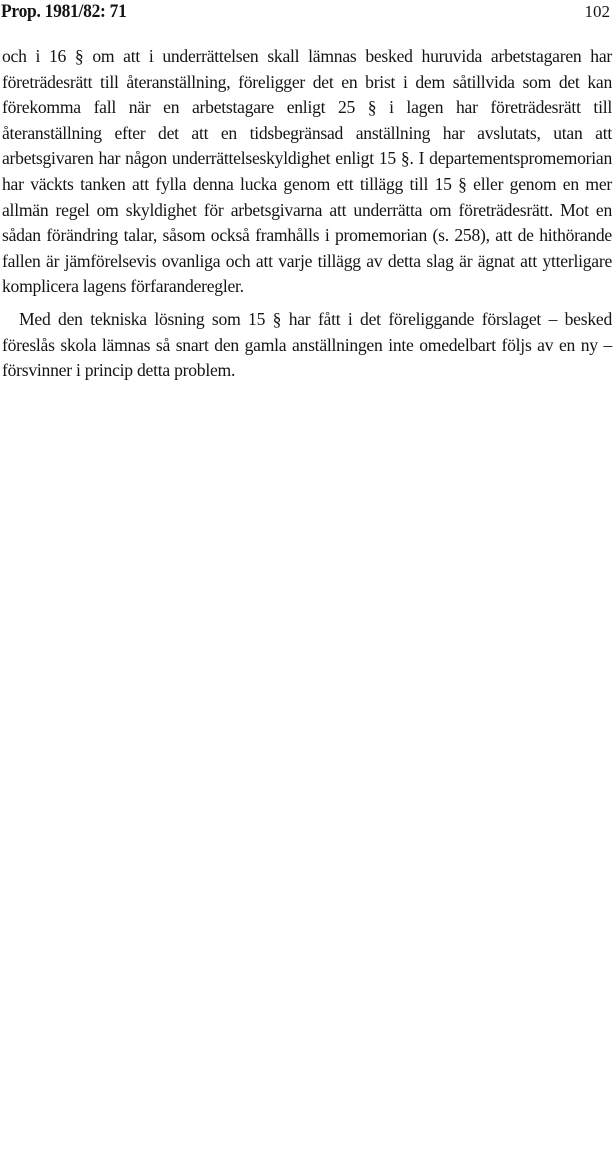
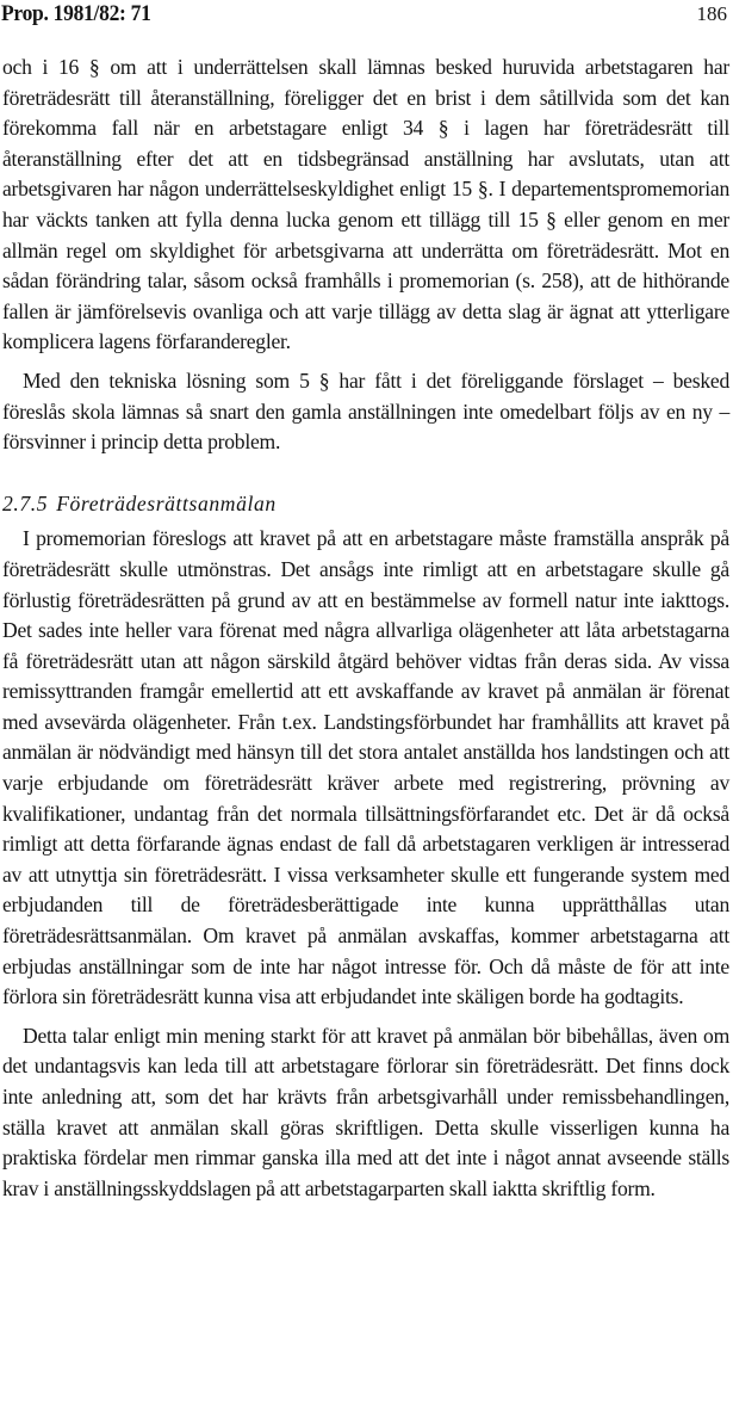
  Prop. 1981/82: 71
- 102
+ 186
- och i 16 § om att i underrättelsen skall lämnas besked huruvida arbetstagaren har företrädesrätt till återanställning, föreligger det en brist i dem såtillvida som det kan förekomma fall när en arbetstagare enligt 25 § i lagen har företrädesrätt till återanställning efter det att en tidsbegränsad anställning har avslutats, utan att arbetsgivaren har någon underrättelseskyldighet enligt 15 §. I departementspromemorian har väckts tanken att fylla denna lucka genom ett tillägg till 15 § eller genom en mer allmän regel om skyldighet för arbetsgivarna att underrätta om företrädesrätt. Mot en sådan förändring talar, såsom också framhålls i promemorian (s. 258), att de hithörande fallen är jämförelsevis ovanliga och att varje tillägg av detta slag är ägnat att ytterligare komplicera lagens förfaranderegler.
+ och i 16 § om att i underrättelsen skall lämnas besked huruvida arbetstagaren har företrädesrätt till återanställning, föreligger det en brist i dem såtillvida som det kan förekomma fall när en arbetstagare enligt 34 § i lagen har företrädesrätt till återanställning efter det att en tidsbegränsad anställning har avslutats, utan att arbetsgivaren har någon underrättelseskyldighet enligt 15 §. I departementspromemorian har väckts tanken att fylla denna lucka genom ett tillägg till 15 § eller genom en mer allmän regel om skyldighet för arbetsgivarna att underrätta om företrädesrätt. Mot en sådan förändring talar, såsom också framhålls i promemorian (s. 258), att de hithörande fallen är jämförelsevis ovanliga och att varje tillägg av detta slag är ägnat att ytterligare komplicera lagens förfaranderegler.
- Med den tekniska lösning som 15 § har fått i det föreliggande förslaget – besked föreslås skola lämnas så snart den gamla anställningen inte omedelbart följs av en ny – försvinner i princip detta problem.
+ Med den tekniska lösning som 5 § har fått i det föreliggande förslaget – besked föreslås skola lämnas så snart den gamla anställningen inte omedelbart följs av en ny – försvinner i princip detta problem.
+ 2.7.5 Företrädesrättsanmälan
+ I promemorian föreslogs att kravet på att en arbetstagare måste framställa anspråk på företrädesrätt skulle utmönstras. Det ansågs inte rimligt att en arbetstagare skulle gå förlustig företrädesrätten på grund av att en bestämmelse av formell natur inte iakttogs. Det sades inte heller vara förenat med några allvarliga olägenheter att låta arbetstagarna få företrädesrätt utan att någon särskild åtgärd behöver vidtas från deras sida. Av vissa remissyttranden framgår emellertid att ett avskaffande av kravet på anmälan är förenat med avsevärda olägenheter. Från t.ex. Landstingsförbundet har framhållits att kravet på anmälan är nödvändigt med hänsyn till det stora antalet anställda hos landstingen och att varje erbjudande om företrädesrätt kräver arbete med registrering, prövning av kvalifikationer, undantag från det normala tillsättningsförfarandet etc. Det är då också rimligt att detta förfarande ägnas endast de fall då arbetstagaren verkligen är intresserad av att utnyttja sin företrädesrätt. I vissa verksamheter skulle ett fungerande system med erbjudanden till de företrädesberättigade inte kunna upprätthållas utan företrädesrättsanmälan. Om kravet på anmälan avskaffas, kommer arbetstagarna att erbjudas anställningar som de inte har något intresse för. Och då måste de för att inte förlora sin företrädesrätt kunna visa att erbjudandet inte skäligen borde ha godtagits.
+ Detta talar enligt min mening starkt för att kravet på anmälan bör bibehållas, även om det undantagsvis kan leda till att arbetstagare förlorar sin företrädesrätt. Det finns dock inte anledning att, som det har krävts från arbetsgivarhåll under remissbehandlingen, ställa kravet att anmälan skall göras skriftligen. Detta skulle visserligen kunna ha praktiska fördelar men rimmar ganska illa med att det inte i något annat avseende ställs krav i anställningsskyddslagen på att arbetstagarparten skall iaktta skriftlig form.
